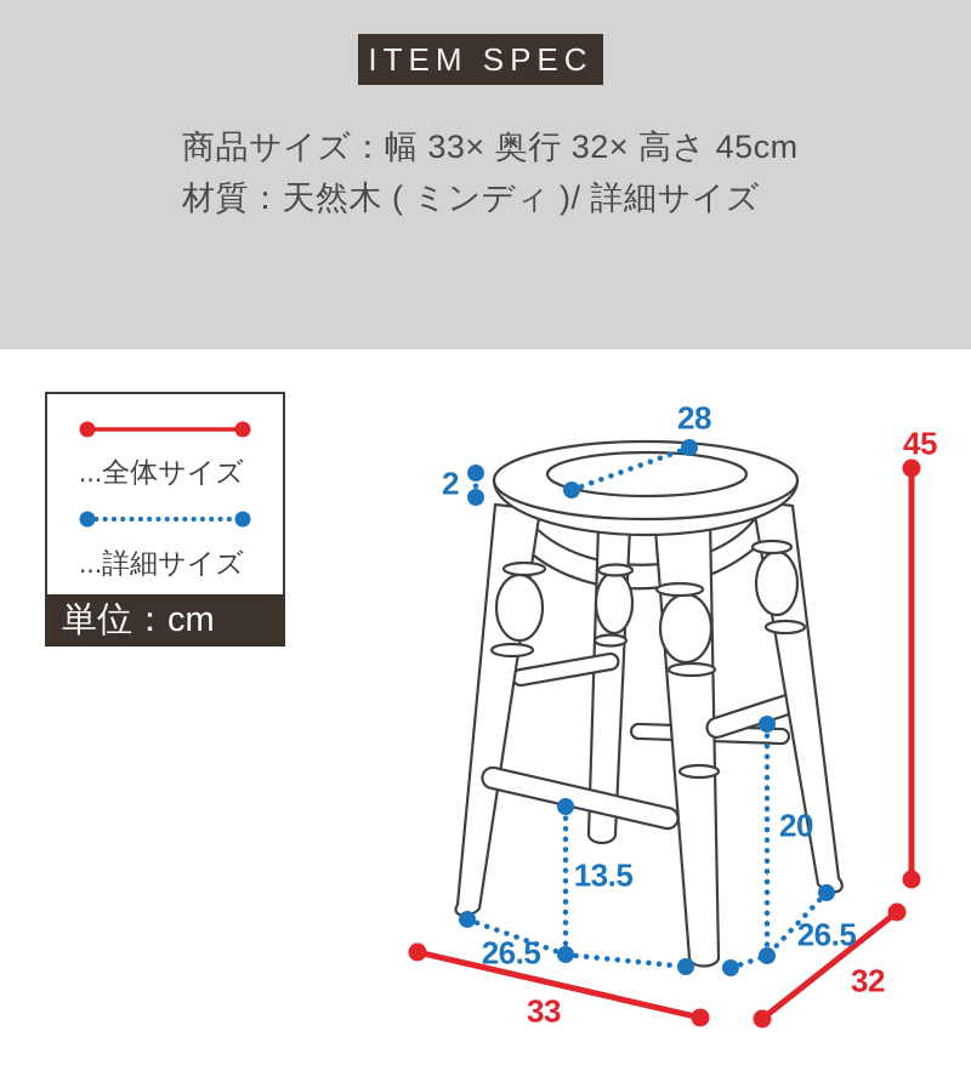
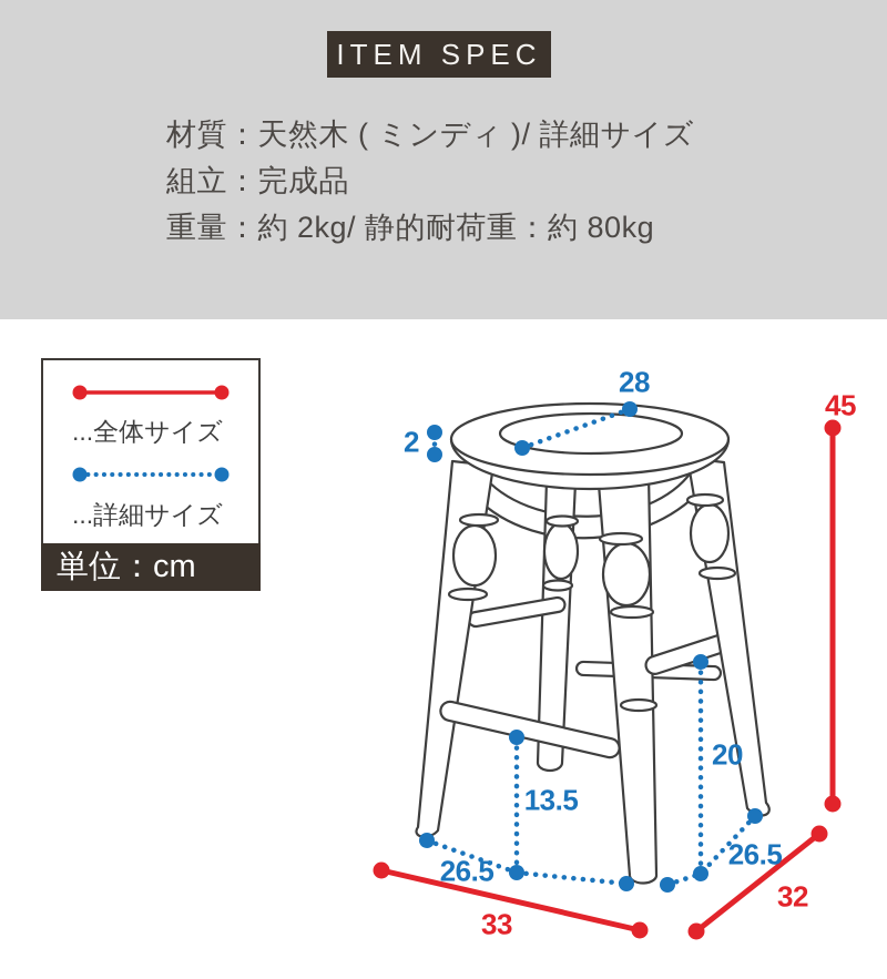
  ITEM SPEC
- 商品サイズ：幅 33× 奥行 32× 高さ 45cm
  材質：天然木 ( ミンディ )/ 詳細サイズ
+ 組立：完成品
+ 重量：約 2kg/ 静的耐荷重：約 80kg
  ...全体サイズ
  ...詳細サイズ
  単位：cm
  28
  2
  45
  20
  13.5
  26.5
  26.5
  33
  32
